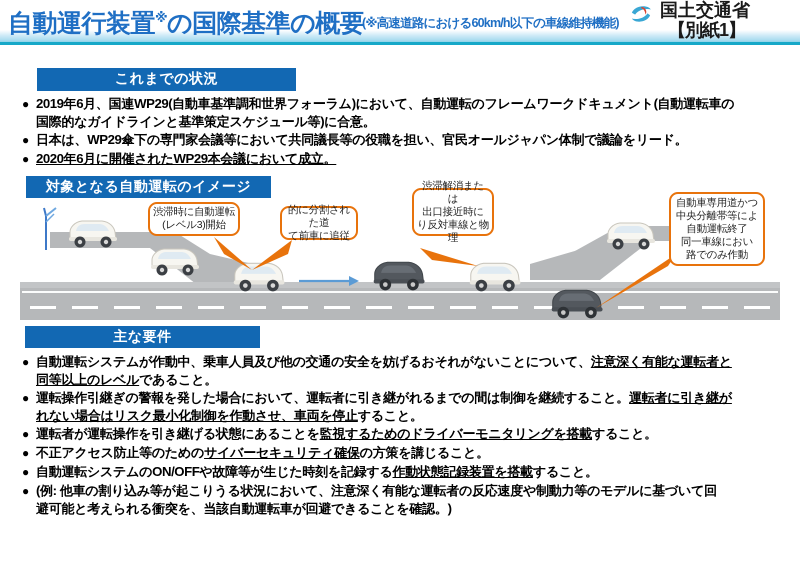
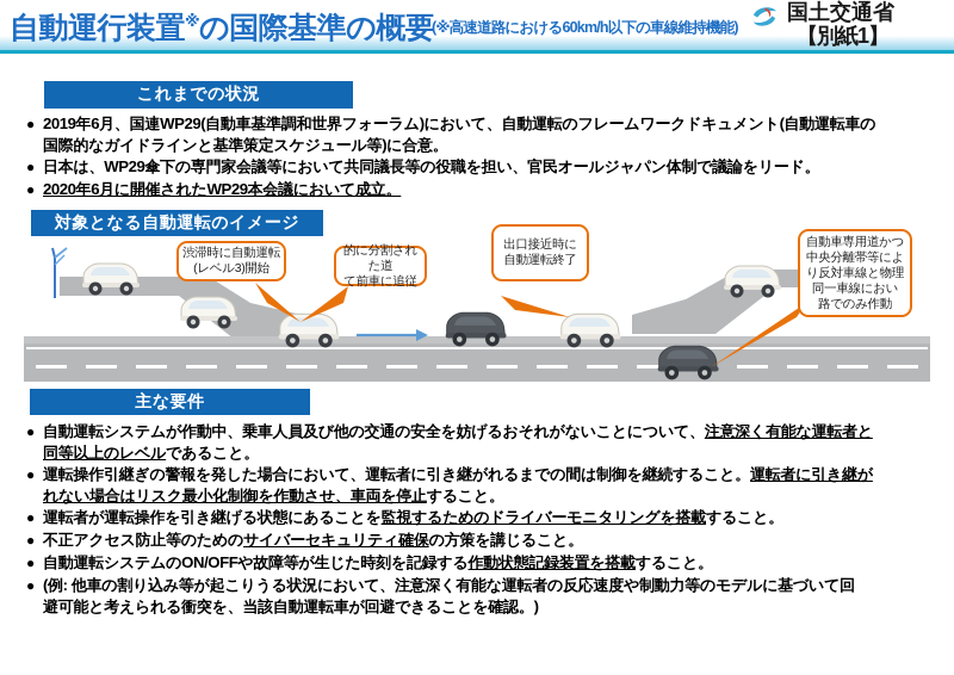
  自動運行装置※の国際基準の概要
  (※高速道路における60km/h以下の車線維持機能)
  国土交通省
  【別紙1】
  これまでの状況
  ●
  2019年6月、国連WP29(自動車基準調和世界フォーラム)において、自動運転のフレームワークドキュメント(自動運転車の
  国際的なガイドラインと基準策定スケジュール等)に合意。
  ●
  日本は、WP29傘下の専門家会議等において共同議長等の役職を担い、官民オールジャパン体制で議論をリード。
  ●
  2020年6月に開催されたWP29本会議において成立。
  対象となる自動運転のイメージ
  渋滞時に自動運転
  (レベル3)開始
  的に分割された道
  て前車に追従
- 渋滞解消または
  出口接近時に
- り反対車線と物理
+ 自動運転終了
  自動車専用道かつ
  中央分離帯等によ
- 自動運転終了
+ り反対車線と物理
  同一車線におい
  路でのみ作動
  主な要件
  ●
  自動運転システムが作動中、乗車人員及び他の交通の安全を妨げるおそれがないことについて、注意深く有能な運転者と
  同等以上のレベルであること。
  ●
  運転操作引継ぎの警報を発した場合において、運転者に引き継がれるまでの間は制御を継続すること。運転者に引き継が
  れない場合はリスク最小化制御を作動させ、車両を停止すること。
  ●
  運転者が運転操作を引き継げる状態にあることを監視するためのドライバーモニタリングを搭載すること。
  ●
  不正アクセス防止等のためのサイバーセキュリティ確保の方策を講じること。
  ●
  自動運転システムのON/OFFや故障等が生じた時刻を記録する作動状態記録装置を搭載すること。
  ●
  (例: 他車の割り込み等が起こりうる状況において、注意深く有能な運転者の反応速度や制動力等のモデルに基づいて回
  避可能と考えられる衝突を、当該自動運転車が回避できることを確認。)
